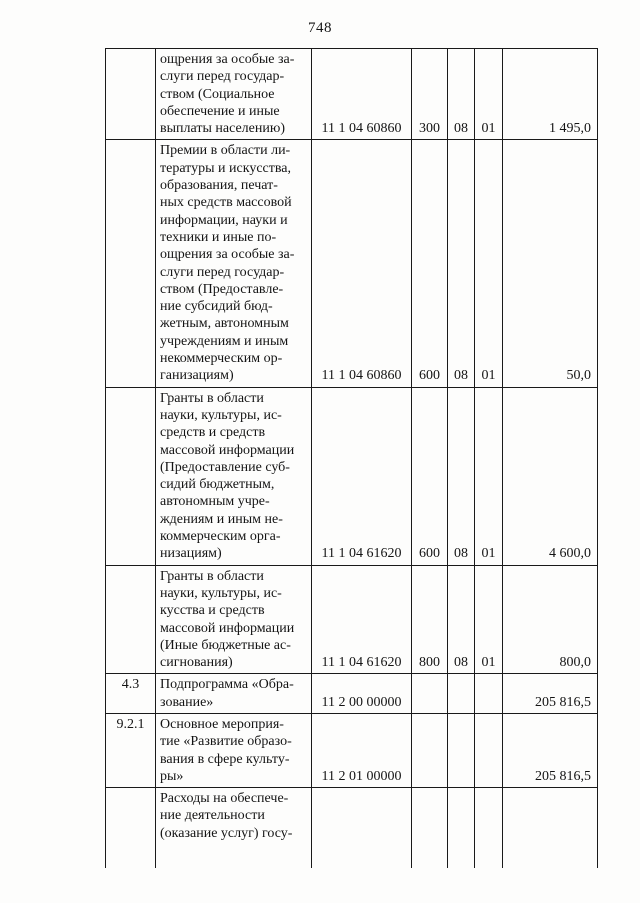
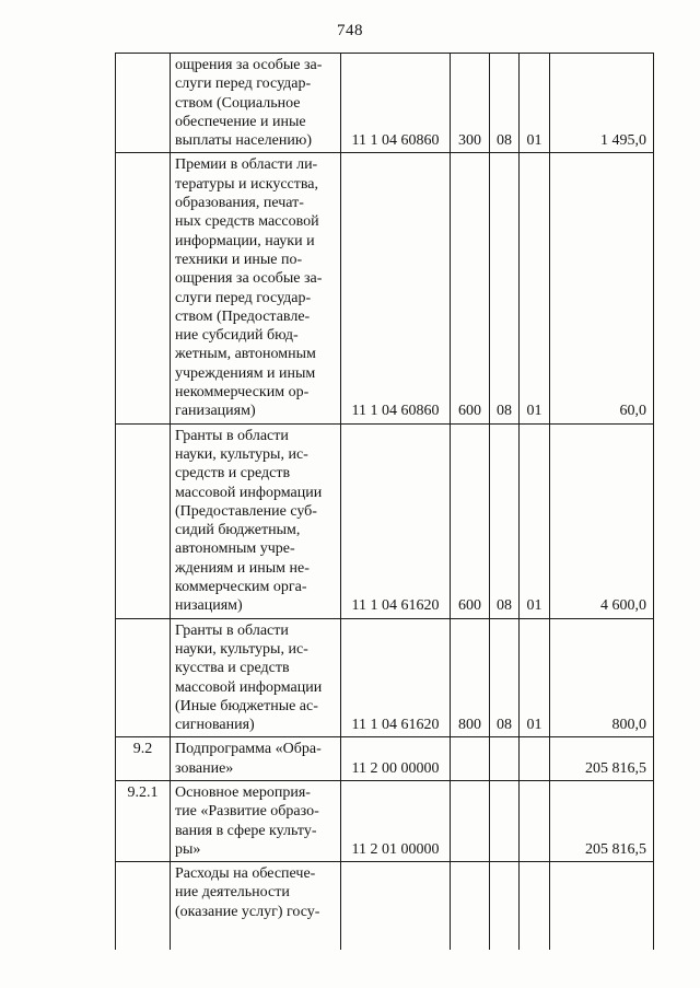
  748
  	ощрения за особые за- слуги перед государ- ством (Социальное обеспечение и иные выплаты населению)	11 1 04 60860	300	08	01	1 495,0
- 	Премии в области ли- тературы и искусства, образования, печат- ных средств массовой информации, науки и техники и иные по- ощрения за особые за- слуги перед государ- ством (Предоставле- ние субсидий бюд- жетным, автономным учреждениям и иным некоммерческим ор- ганизациям)	11 1 04 60860	600	08	01	50,0
+ 	Премии в области ли- тературы и искусства, образования, печат- ных средств массовой информации, науки и техники и иные по- ощрения за особые за- слуги перед государ- ством (Предоставле- ние субсидий бюд- жетным, автономным учреждениям и иным некоммерческим ор- ганизациям)	11 1 04 60860	600	08	01	60,0
  	Гранты в области науки, культуры, ис- средств и средств массовой информации (Предоставление суб- сидий бюджетным, автономным учре- ждениям и иным не- коммерческим орга- низациям)	11 1 04 61620	600	08	01	4 600,0
  	Гранты в области науки, культуры, ис- кусства и средств массовой информации (Иные бюджетные ас- сигнования)	11 1 04 61620	800	08	01	800,0
- 4.3	Подпрограмма «Обра- зование»	11 2 00 00000				205 816,5
+ 9.2	Подпрограмма «Обра- зование»	11 2 00 00000				205 816,5
  9.2.1	Основное мероприя- тие «Развитие образо- вания в сфере культу- ры»	11 2 01 00000				205 816,5
  	Расходы на обеспече- ние деятельности (оказание услуг) госу-
